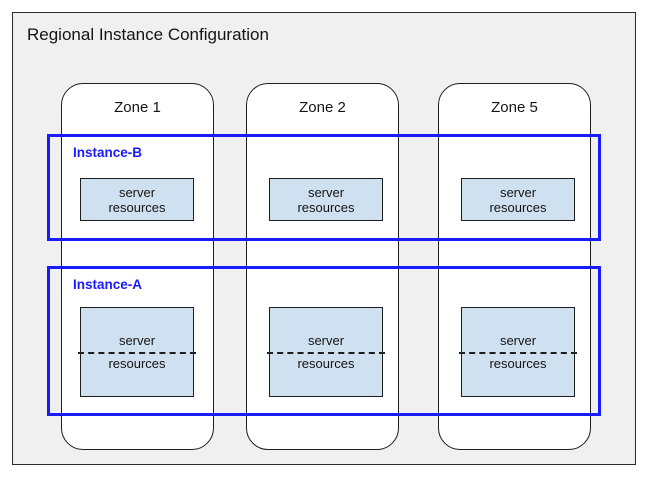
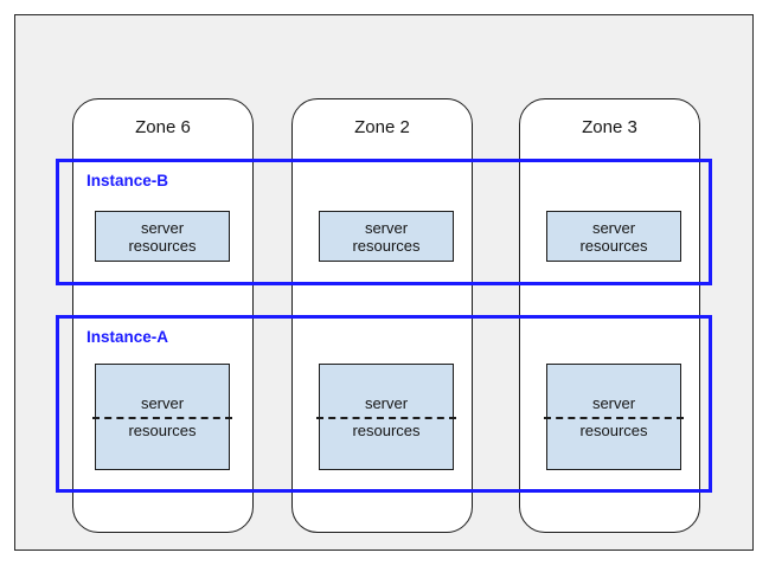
- Regional Instance Configuration
- Zone 1
+ Zone 6
  Zone 2
- Zone 5
+ Zone 3
  Instance-B
  server
  resources
  server
  resources
  server
  resources
  Instance-A
  server
  resources
  server
  resources
  server
  resources
